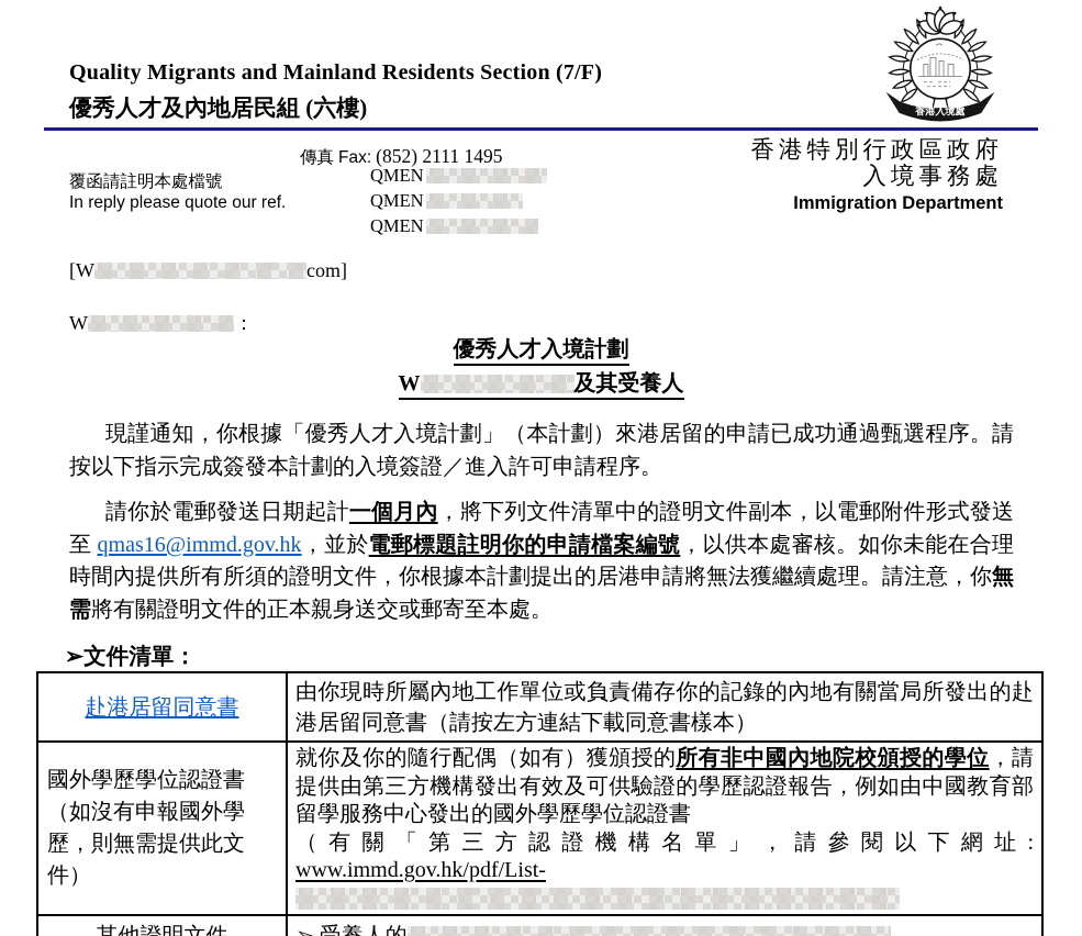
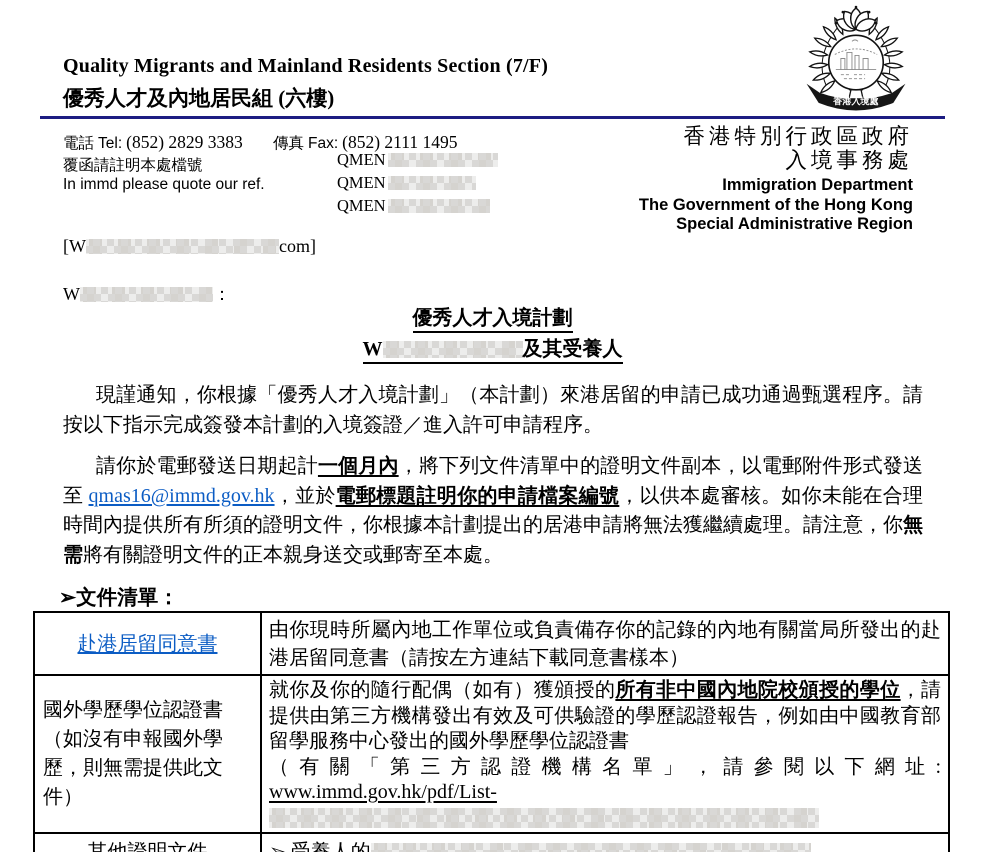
  香港入境處
  Quality Migrants and Mainland Residents Section (7/F)
  優秀人才及內地居民組 (六樓)
  香港特別行政區政府
  入境事務處
  Immigration Department
+ The Government of the Hong Kong
+ Special Administrative Region
+ 電話 Tel: (852) 2829 3383
  傳真 Fax: (852) 2111 1495
  覆函請註明本處檔號
- In reply please quote our ref.
+ In immd please quote our ref.
  QMEN
  QMEN
  QMEN
  [W com]
  W ：
  優秀人才入境計劃
  W 及其受養人
  現謹通知，你根據「優秀人才入境計劃」（本計劃）來港居留的申請已成功通過甄選程序。請按以下指示完成簽發本計劃的入境簽證／進入許可申請程序。
  請你於電郵發送日期起計一個月內，將下列文件清單中的證明文件副本，以電郵附件形式發送至 qmas16@immd.gov.hk，並於電郵標題註明你的申請檔案編號，以供本處審核。如你未能在合理時間內提供所有所須的證明文件，你根據本計劃提出的居港申請將無法獲繼續處理。請注意，你無需將有關證明文件的正本親身送交或郵寄至本處。
  ➢文件清單：
  赴港居留同意書	由你現時所屬內地工作單位或負責備存你的記錄的內地有關當局所發出的赴港居留同意書（請按左方連結下載同意書樣本）
  國外學歷學位認證書（如沒有申報國外學歷，則無需提供此文件）	就你及你的隨行配偶（如有）獲頒授的所有非中國內地院校頒授的學位，請提供由第三方機構發出有效及可供驗證的學歷認證報告，例如由中國教育部留學服務中心發出的國外學歷學位認證書 （有關「第三方認證機構名單」，請參閱以下網址: www.immd.gov.hk/pdf/List-
